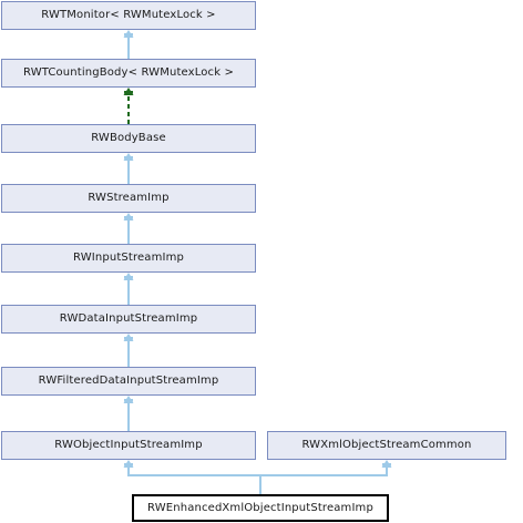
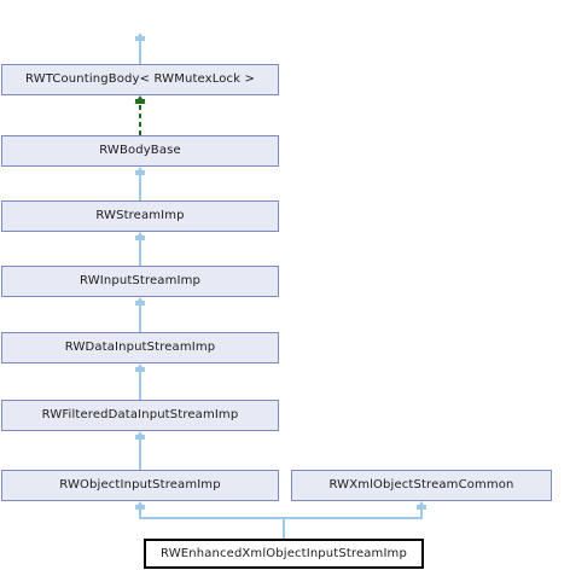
- RWTMonitor< RWMutexLock >
  RWTCountingBody< RWMutexLock >
  RWBodyBase
  RWStreamImp
  RWInputStreamImp
  RWDataInputStreamImp
  RWFilteredDataInputStreamImp
  RWObjectInputStreamImp
  RWXmlObjectStreamCommon
  RWEnhancedXmlObjectInputStreamImp
